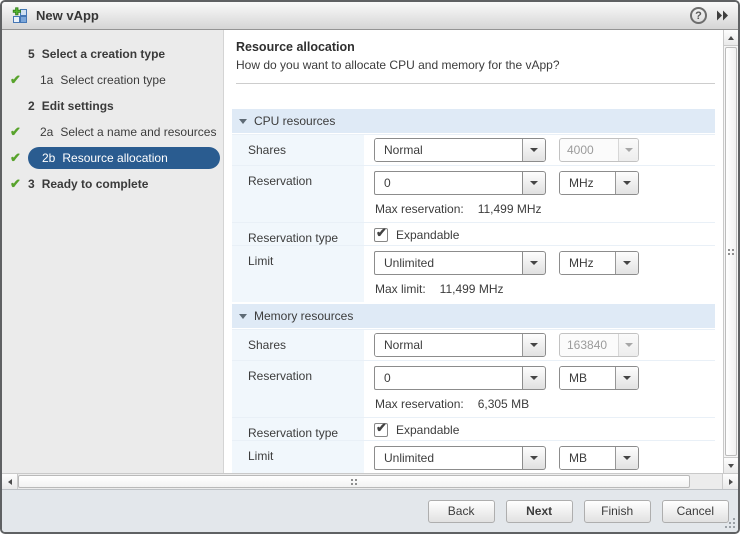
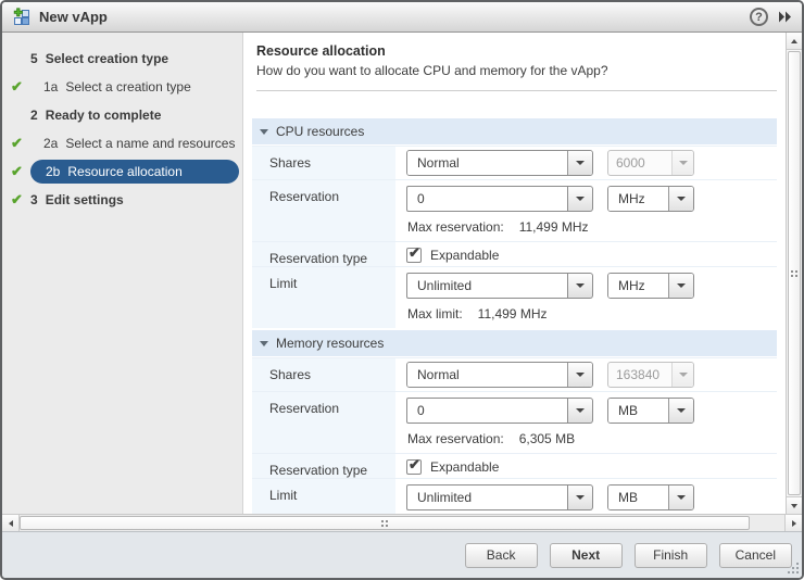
  New vApp
  ?
  5
- Select a creation type
+ Select creation type
  ✔
  1a
- Select creation type
+ Select a creation type
  2
- Edit settings
+ Ready to complete
  ✔
  2a
  Select a name and resources
  ✔
  2b
  Resource allocation
  ✔
  3
- Ready to complete
+ Edit settings
  Resource allocation
  How do you want to allocate CPU and memory for the vApp?
  CPU resources
  Shares
  Normal
- 4000
+ 6000
  Reservation
  0
  MHz
  Max reservation: 11,499 MHz
  Reservation type
  ✔
  Expandable
  Limit
  Unlimited
  MHz
  Max limit: 11,499 MHz
  Memory resources
  Shares
  Normal
  163840
  Reservation
  0
  MB
  Max reservation: 6,305 MB
  Reservation type
  ✔
  Expandable
  Limit
  Unlimited
  MB
  Back
  Next
  Finish
  Cancel
